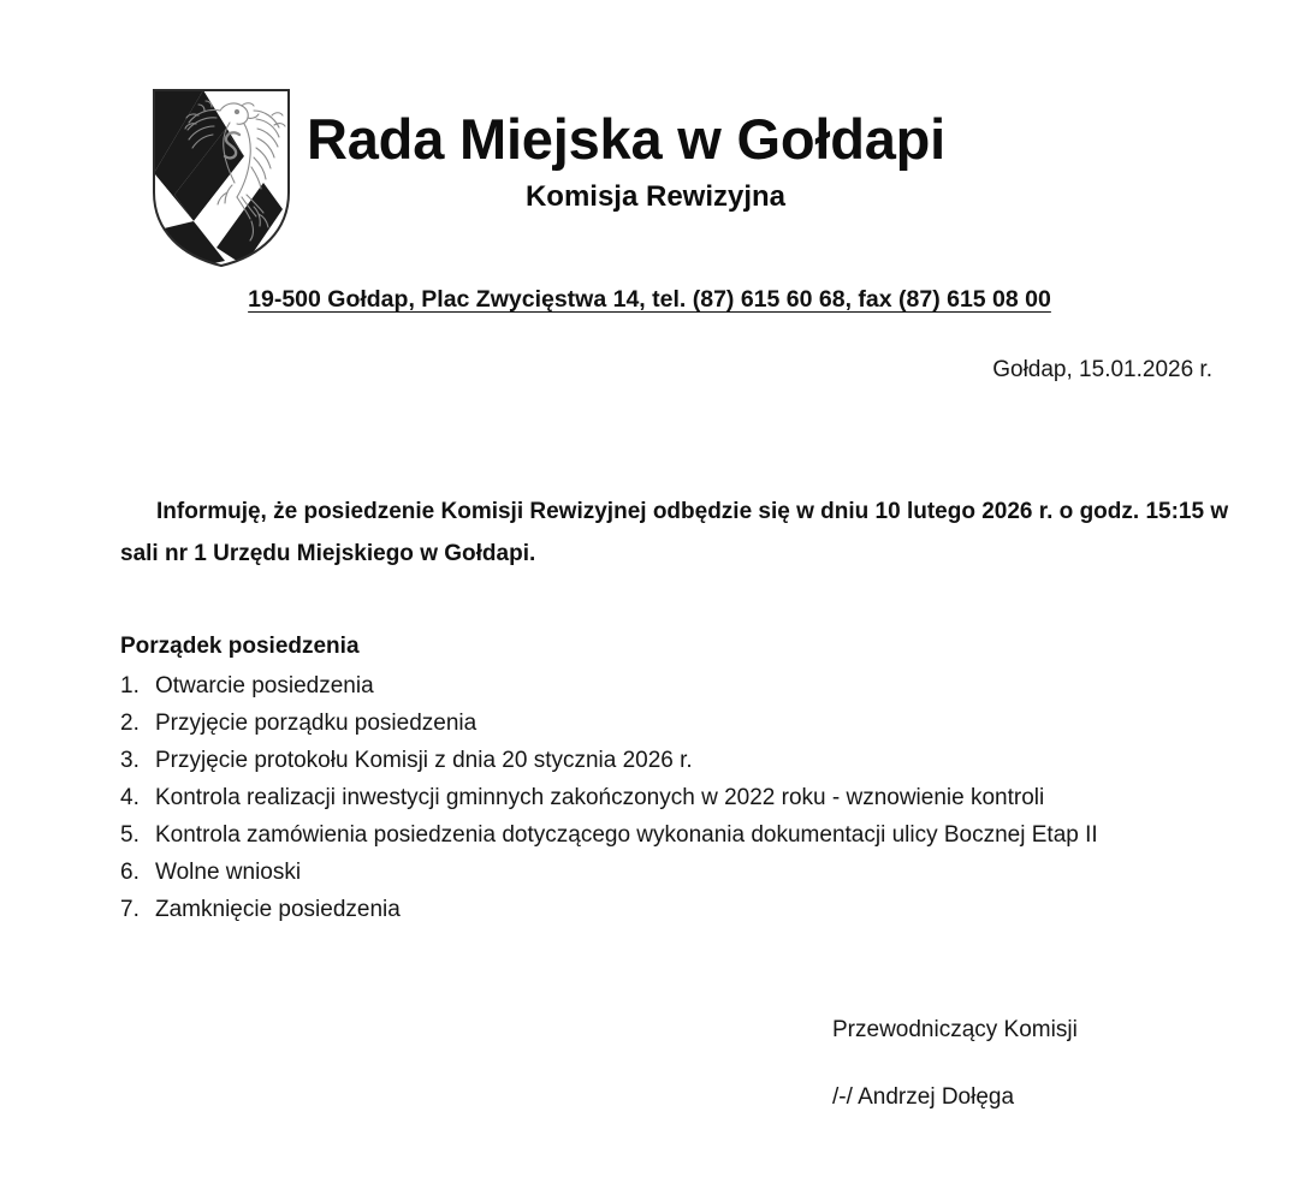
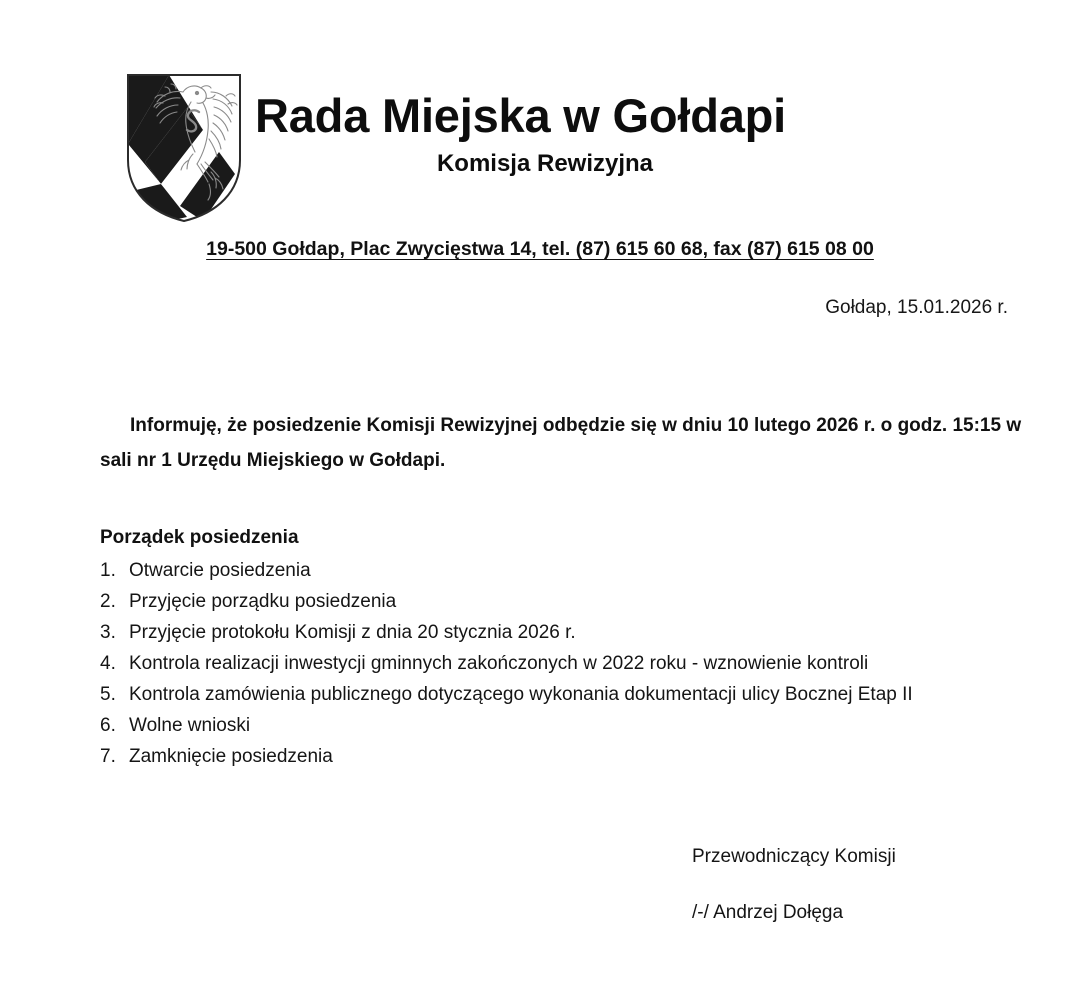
  Rada Miejska w Gołdapi
  Komisja Rewizyjna
  19-500 Gołdap, Plac Zwycięstwa 14, tel. (87) 615 60 68, fax (87) 615 08 00
  Gołdap, 15.01.2026 r.
  Informuję, że posiedzenie Komisji Rewizyjnej odbędzie się w dniu 10 lutego 2026 r. o godz. 15:15 w sali nr 1 Urzędu Miejskiego w Gołdapi.
  Porządek posiedzenia
  1.
  Otwarcie posiedzenia
  2.
  Przyjęcie porządku posiedzenia
  3.
  Przyjęcie protokołu Komisji z dnia 20 stycznia 2026 r.
  4.
  Kontrola realizacji inwestycji gminnych zakończonych w 2022 roku - wznowienie kontroli
  5.
- Kontrola zamówienia posiedzenia dotyczącego wykonania dokumentacji ulicy Bocznej Etap II
+ Kontrola zamówienia publicznego dotyczącego wykonania dokumentacji ulicy Bocznej Etap II
  6.
  Wolne wnioski
  7.
  Zamknięcie posiedzenia
  Przewodniczący Komisji
  /-/ Andrzej Dołęga
